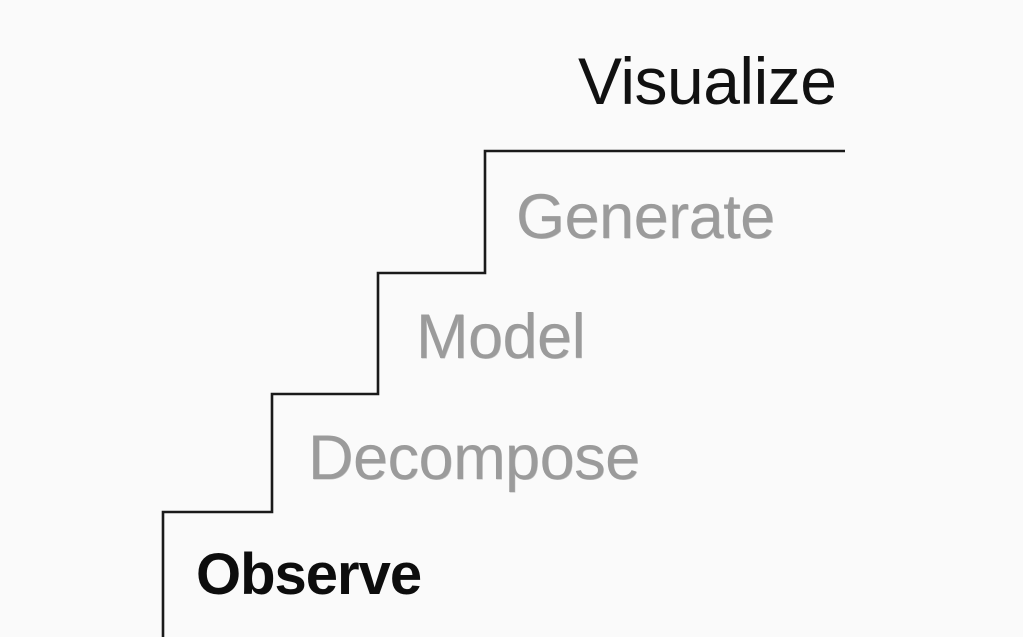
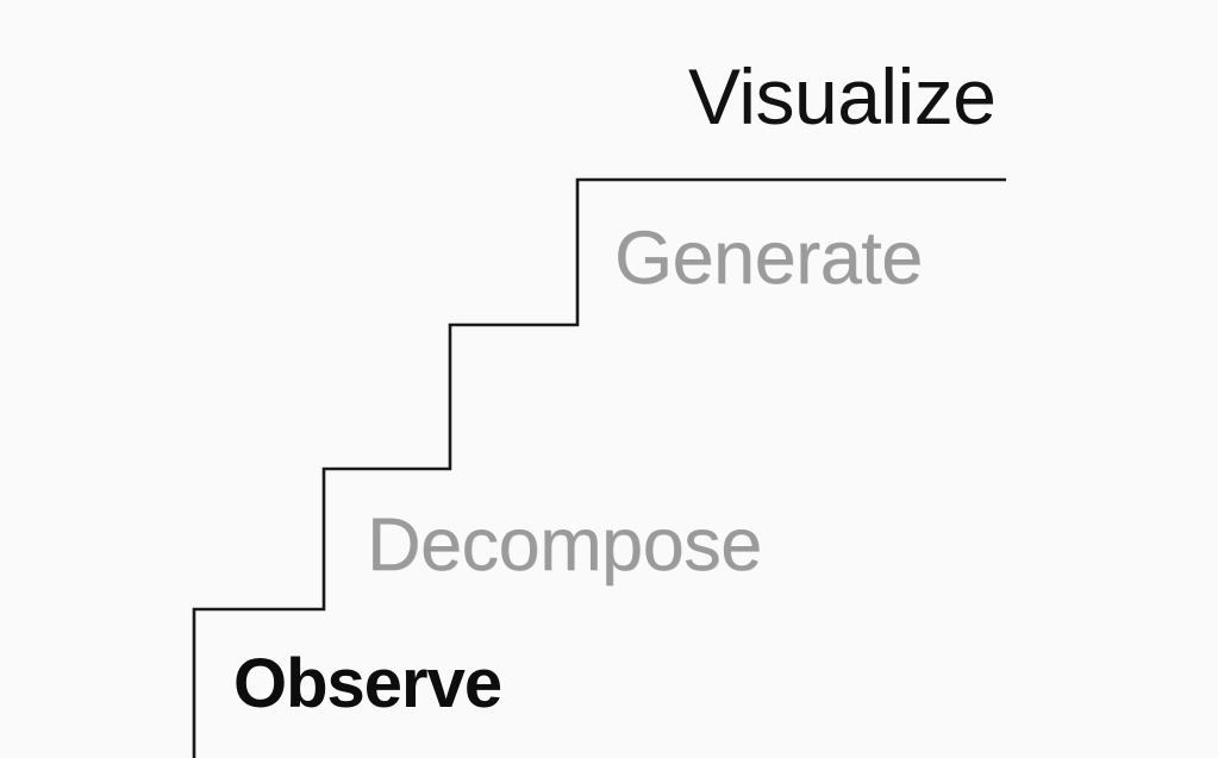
  Observe
  Decompose
- Model
  Generate
  Visualize
